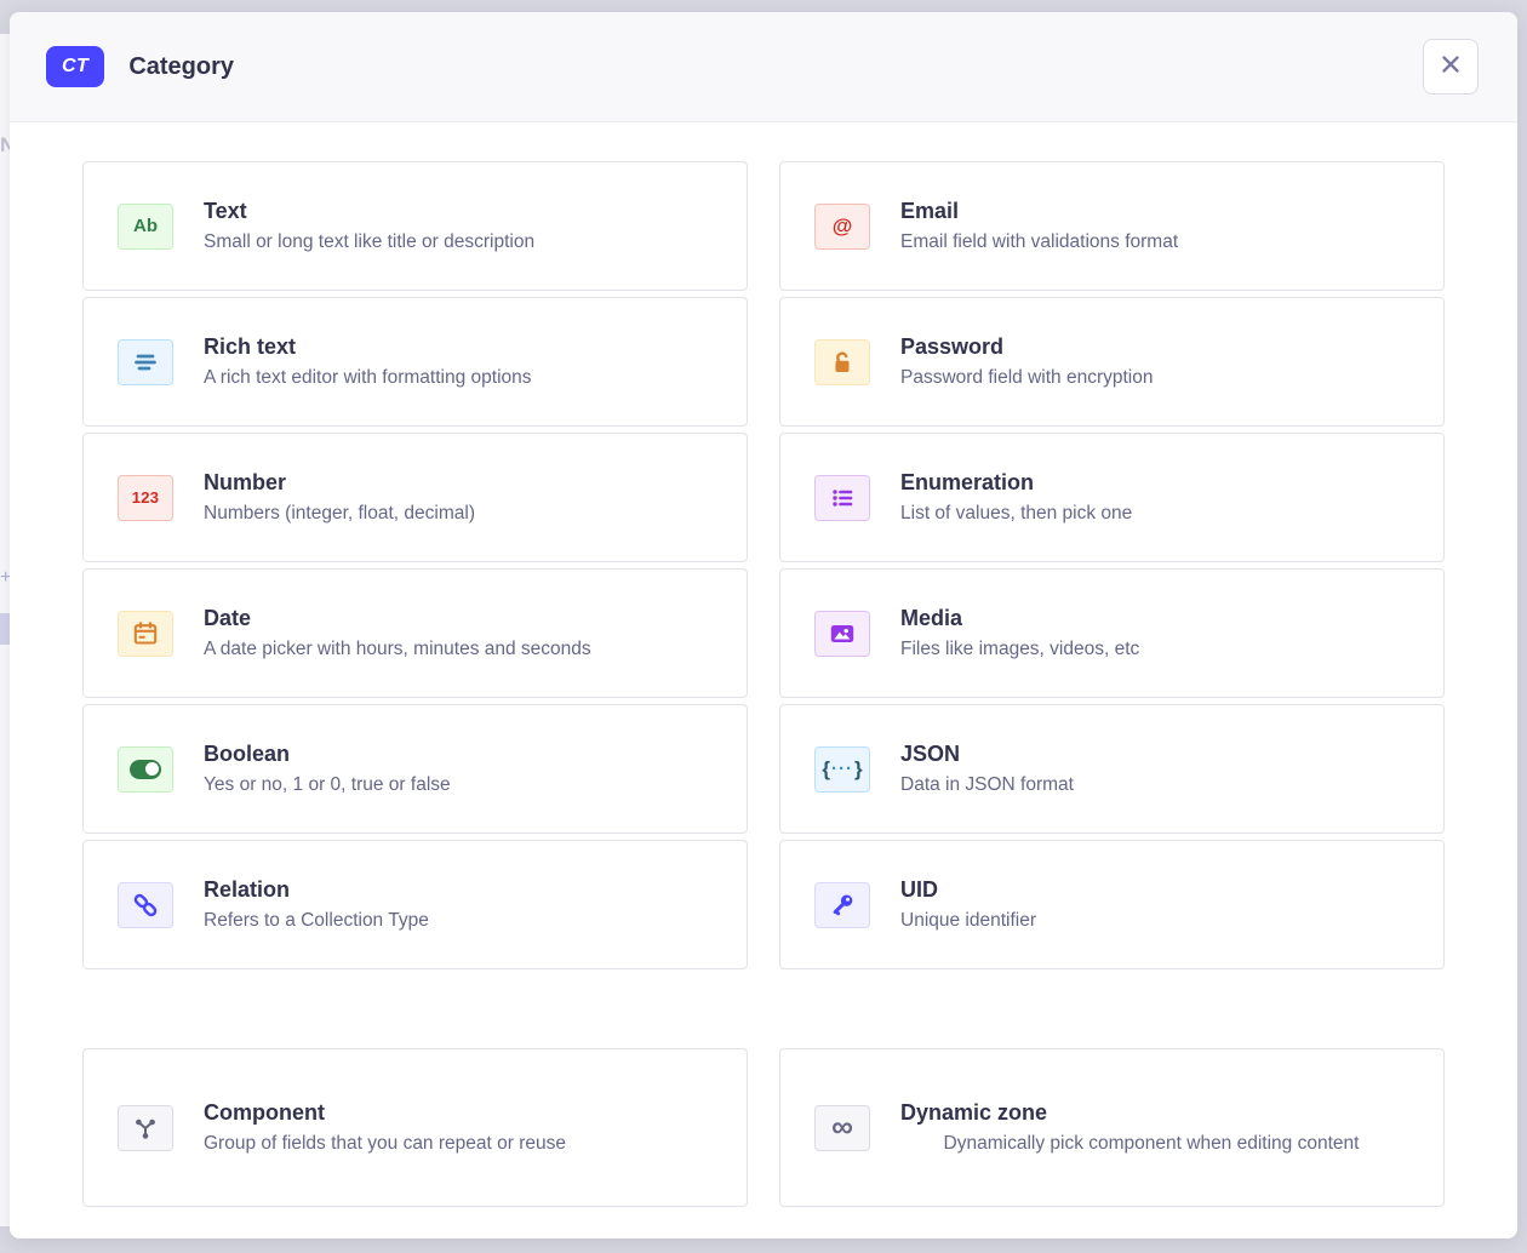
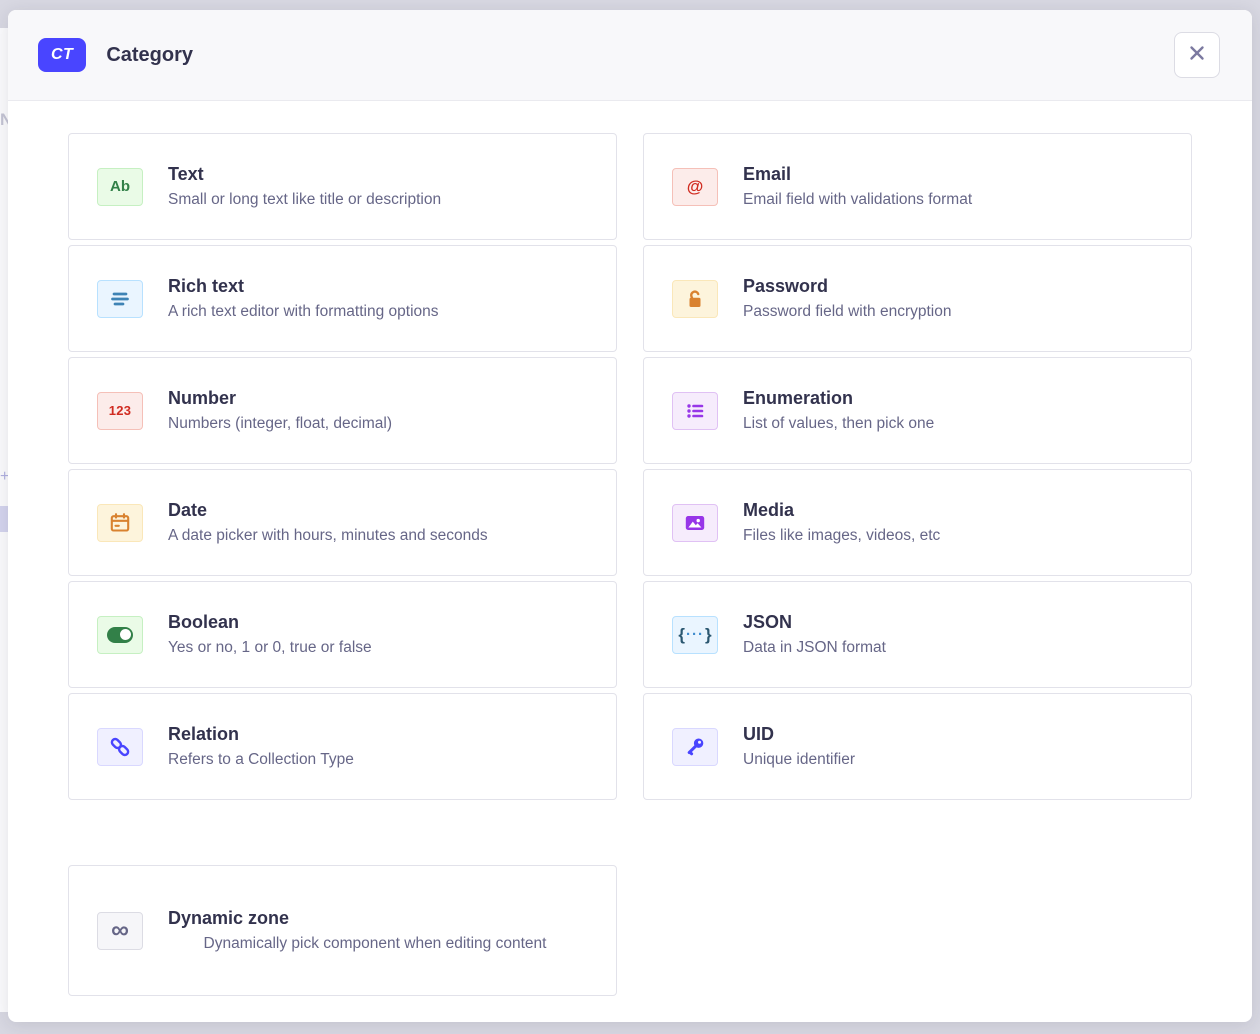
  N
  +
  CT
  Category
  Ab
  Text
  Small or long text like title or description
  @
  Email
  Email field with validations format
  Rich text
  A rich text editor with formatting options
  Password
  Password field with encryption
  123
  Number
  Numbers (integer, float, decimal)
  Enumeration
  List of values, then pick one
  Date
  A date picker with hours, minutes and seconds
  Media
  Files like images, videos, etc
  Boolean
  Yes or no, 1 or 0, true or false
  {
  ···
  }
  JSON
  Data in JSON format
  Relation
  Refers to a Collection Type
  UID
  Unique identifier
- Component
- Group of fields that you can repeat or reuse
  ∞
  Dynamic zone
  Dynamically pick component when editing content
